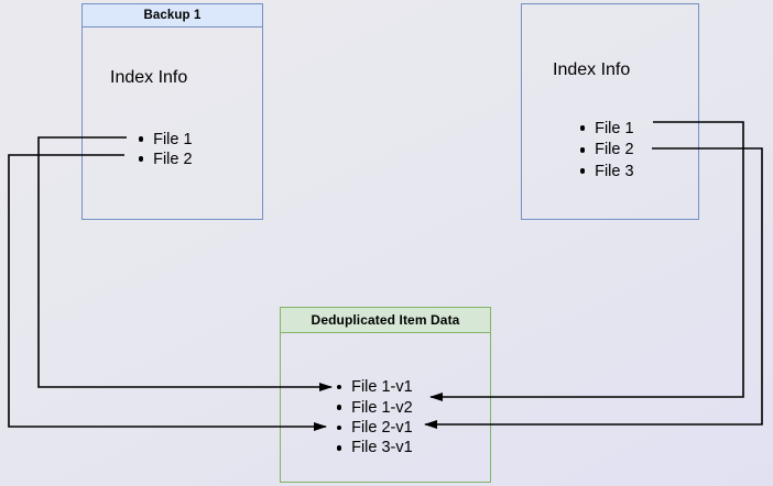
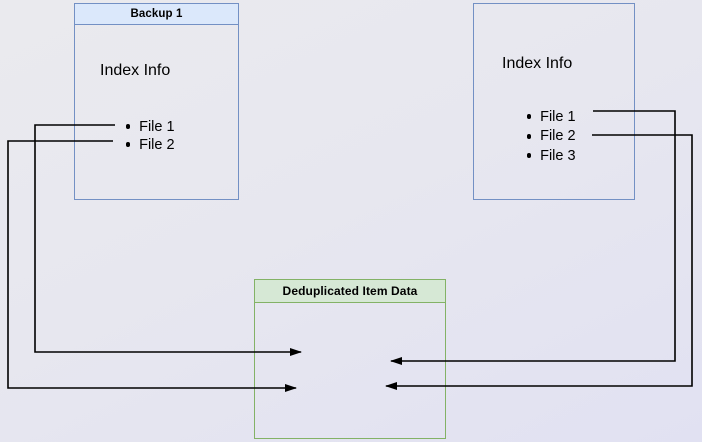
  Backup 1
  Index Info
  File 1
  File 2
  Index Info
  File 1
  File 2
  File 3
  Deduplicated Item Data
- File 1-v1
- File 1-v2
- File 2-v1
- File 3-v1
